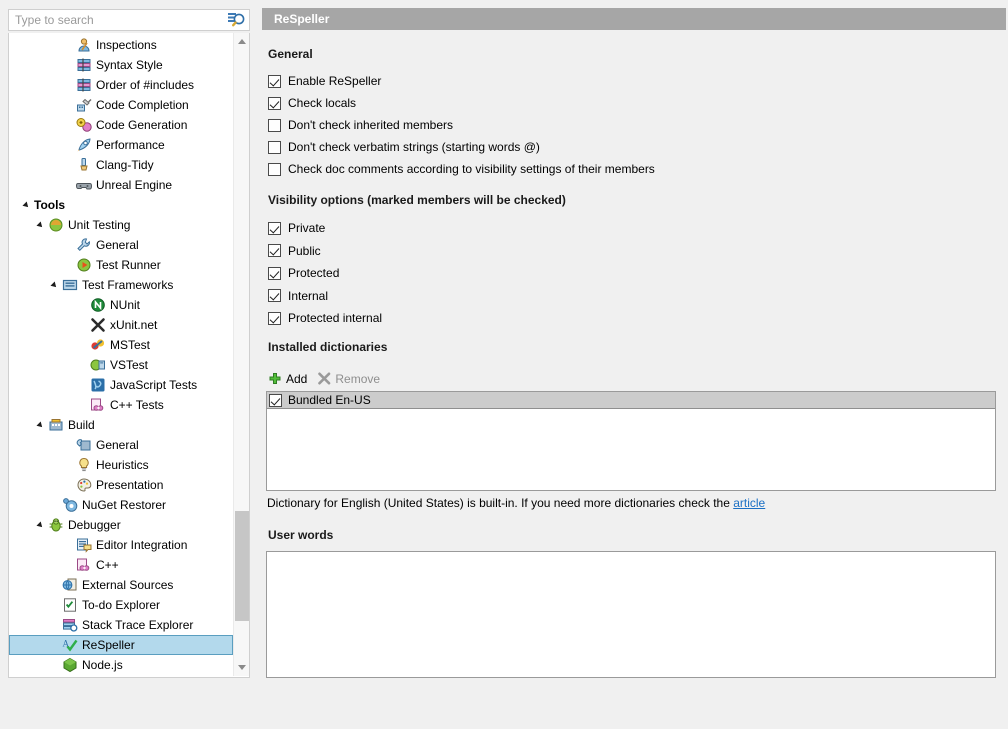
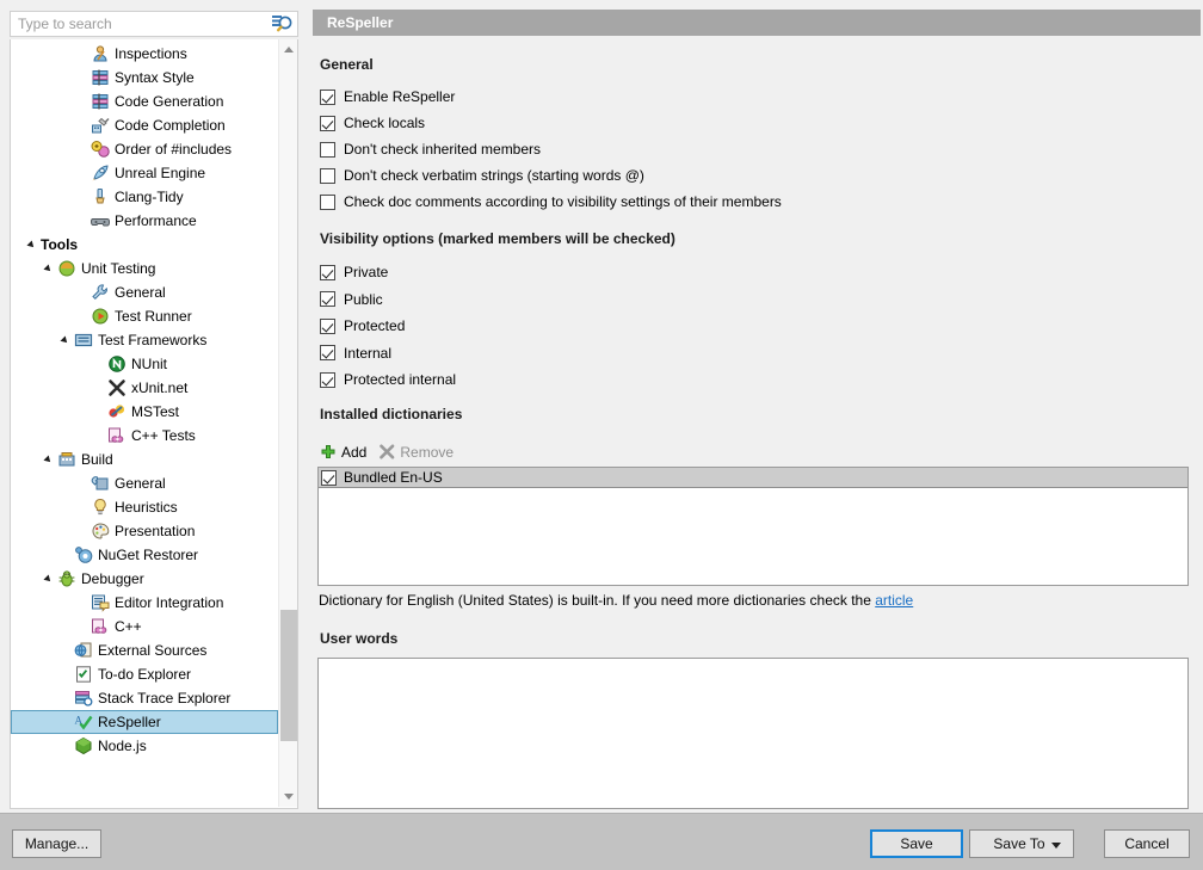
  Type to search
  Inspections
  Syntax Style
- Order of #includes
+ Code Generation
  Code Completion
- Code Generation
+ Order of #includes
- Performance
+ Unreal Engine
  Clang-Tidy
- Unreal Engine
+ Performance
  Tools
  Unit Testing
  General
  Test Runner
  Test Frameworks
  NUnit
  xUnit.net
  MSTest
- VSTest
- JavaScript Tests
  C++ Tests
  Build
  General
  Heuristics
  Presentation
  NuGet Restorer
  Debugger
  Editor Integration
  C++
  External Sources
  To-do Explorer
  Stack Trace Explorer
  A
  ReSpeller
  Node.js
  ReSpeller
  General
  Enable ReSpeller
  Check locals
  Don't check inherited members
  Don't check verbatim strings (starting words @)
  Check doc comments according to visibility settings of their members
  Visibility options (marked members will be checked)
  Private
  Public
  Protected
  Internal
  Protected internal
  Installed dictionaries
  Add
  Remove
  Bundled En-US
  Dictionary for English (United States) is built-in. If you need more dictionaries check the article
  User words
+ Manage...
+ Save
+ Save To
+ Cancel
